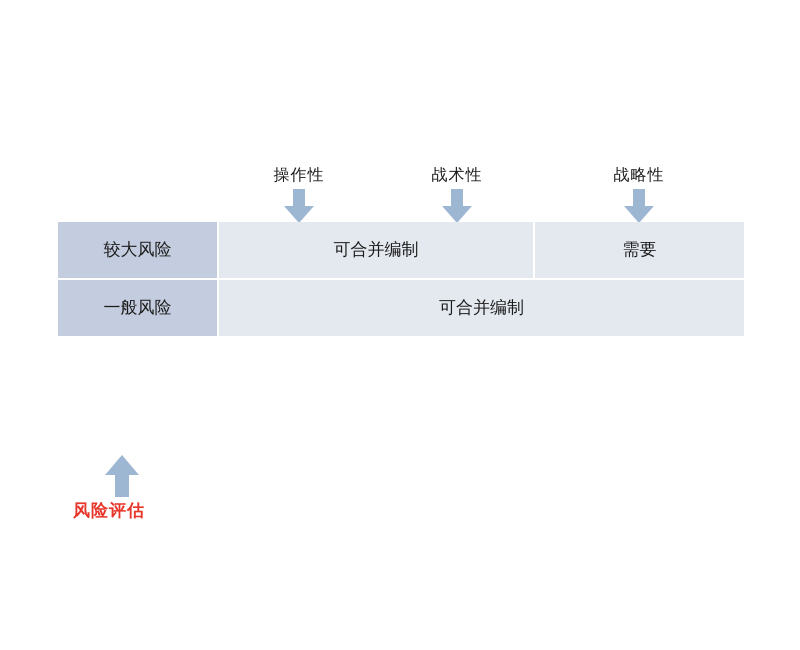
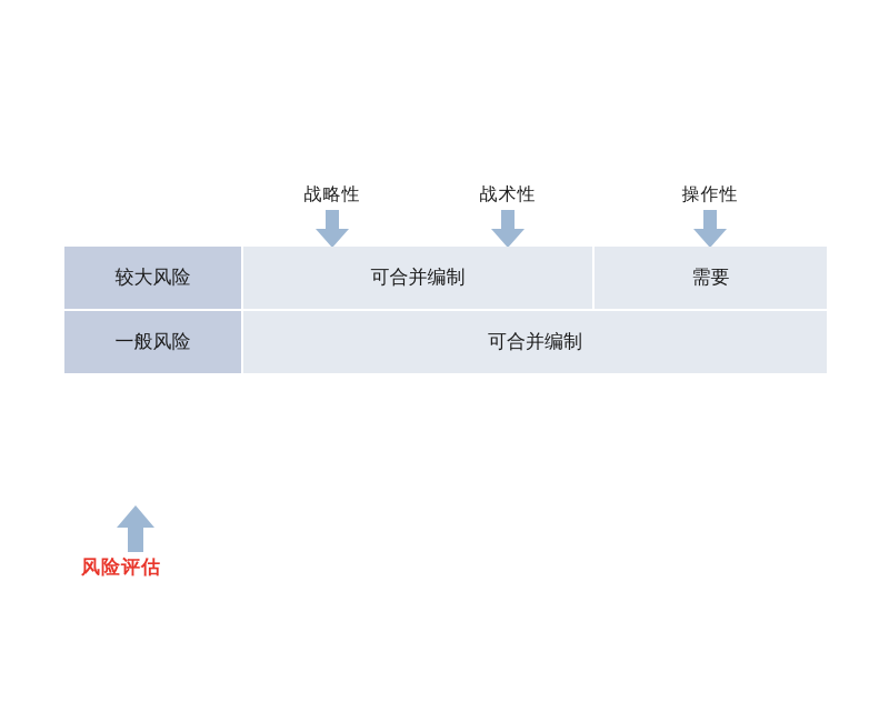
- 操作性
+ 战略性
  战术性
- 战略性
+ 操作性
  较大风险	可合并编制	需要
  一般风险	可合并编制
  风险评估
